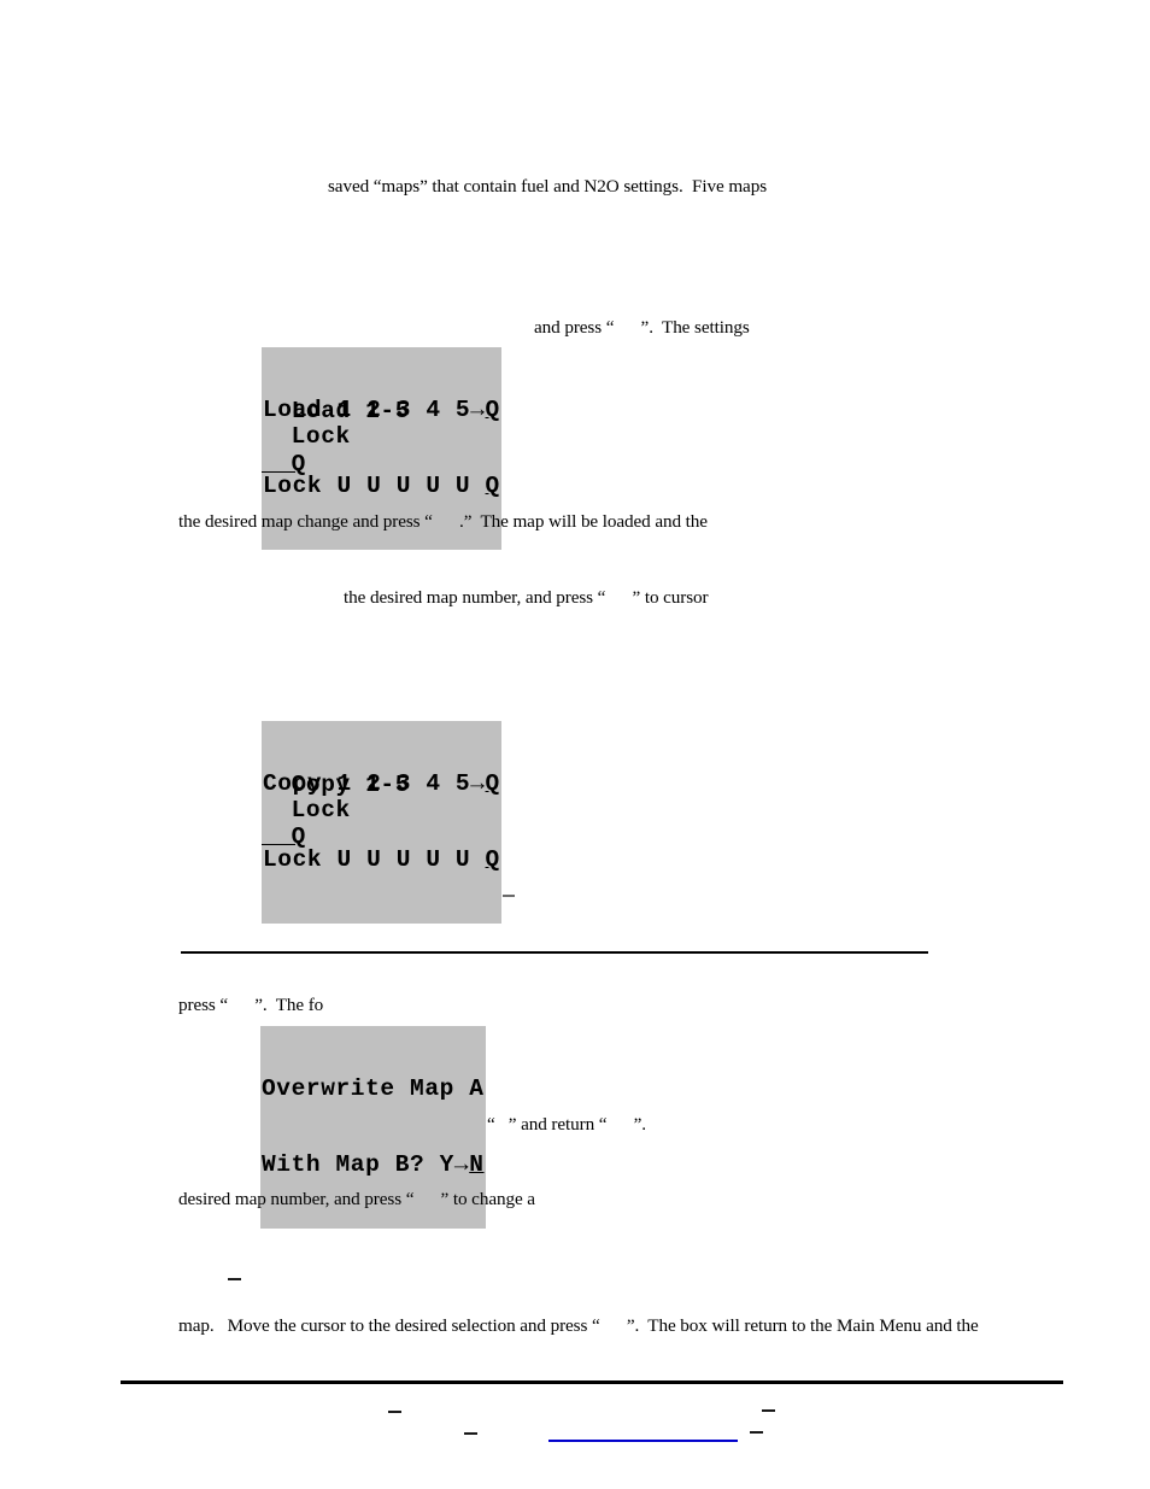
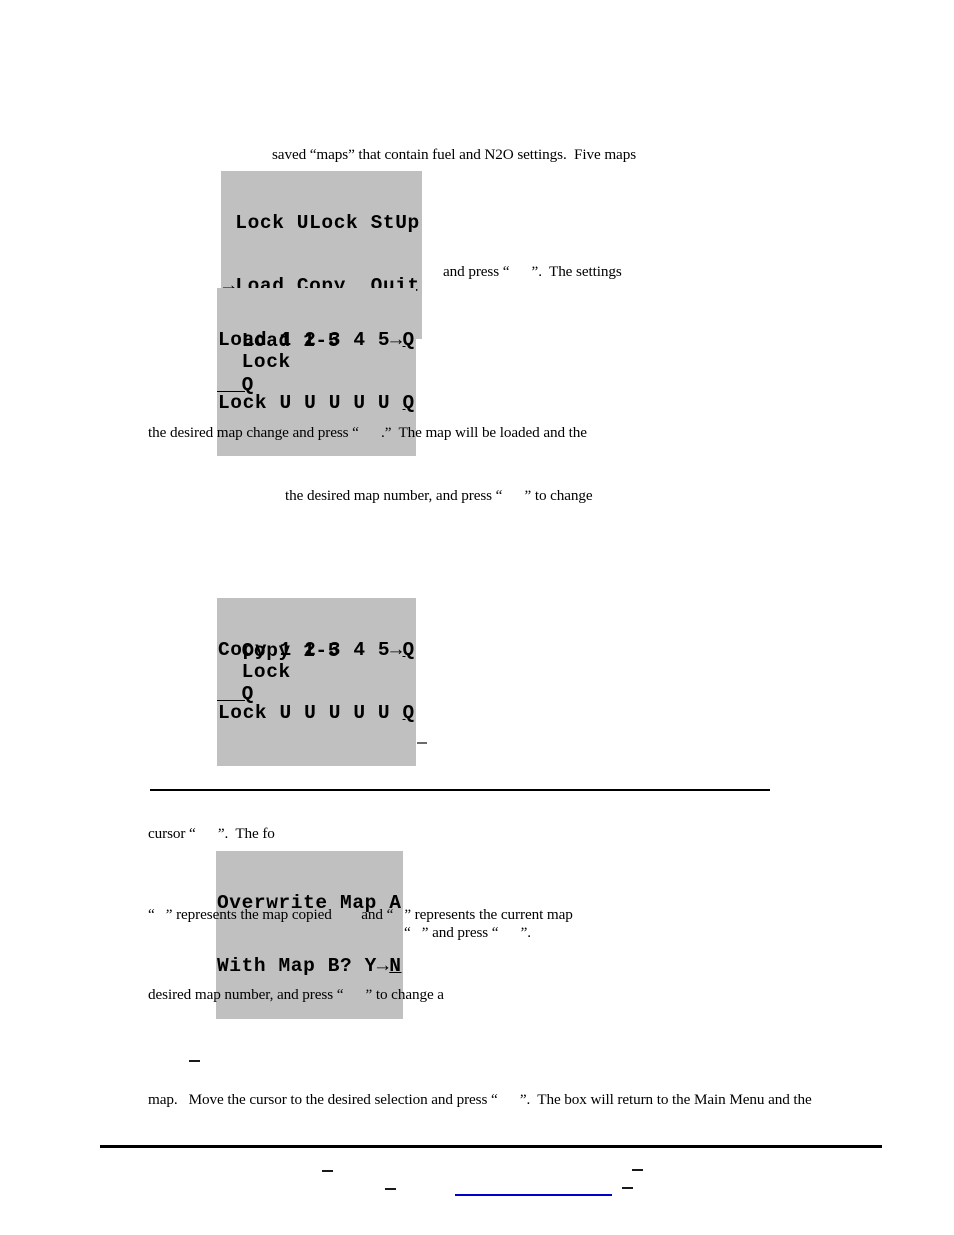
  saved “maps” that contain fuel and N2O settings. Five maps
+ Lock ULock StUp
+ →Load Copy Quit
  and press “ ”. The settings
  Load 1 2 3 4 5→Q
  Lock U U U U U Q
  Load 1-5
  Lock
  Q
  the desired map change and press “ .” The map will be loaded and the
- the desired map number, and press “ ” to cursor
+ the desired map number, and press “ ” to change
  Copy 1 2 3 4 5→Q
  Lock U U U U U Q
  Copy 1-5
  Lock
  Q
- press “ ”. The fo
+ cursor “ ”. The fo
  Overwrite Map A
  With Map B? Y→N
+ “ ” represents the map copied and “ ” represents the current map
- “ ” and return “ ”.
+ “ ” and press “ ”.
  desired map number, and press “ ” to change a
  map. Move the cursor to the desired selection and press “ ”. The box will return to the Main Menu and the
